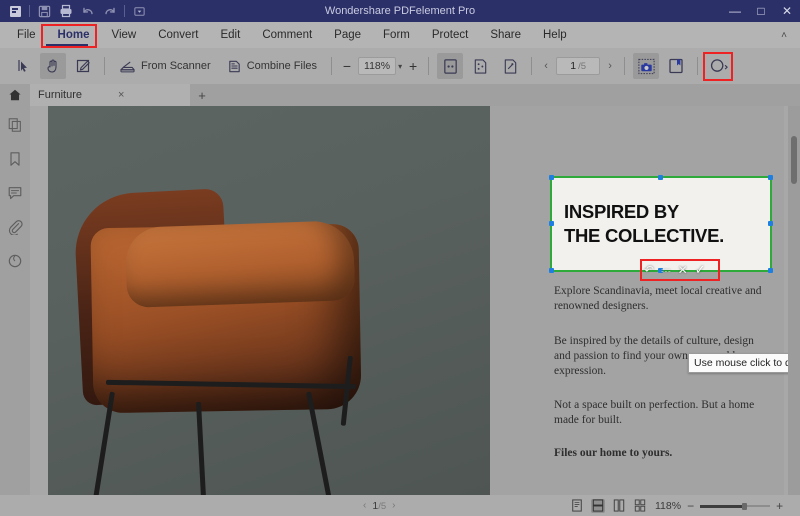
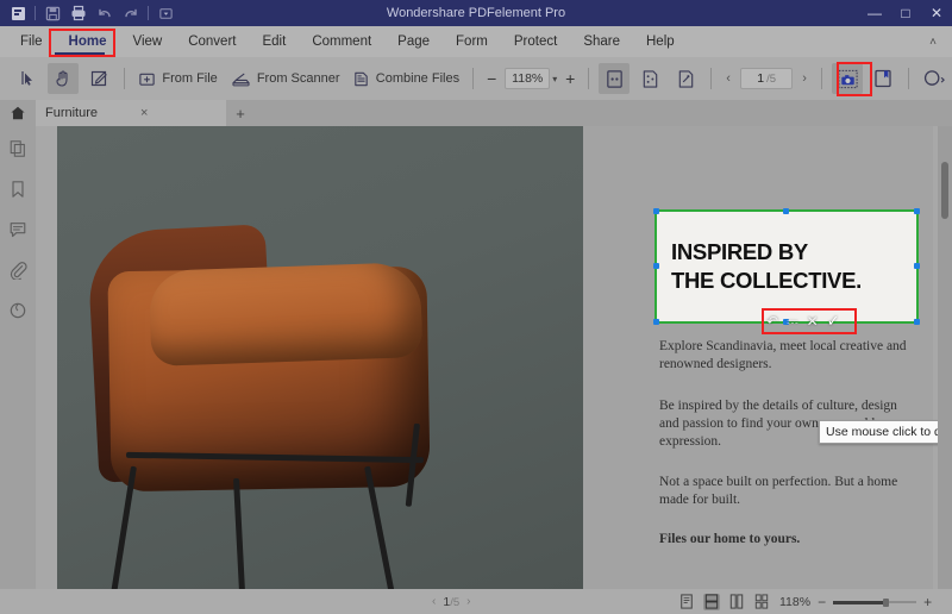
  Wondershare PDFelement Pro
  —
  □
  ✕
  File
  Home
  View
  Convert
  Edit
  Comment
  Page
  Form
  Protect
  Share
  Help
  ˄
+ From File
  From Scanner
  Combine Files
  −
  118%
  ▾
  +
  ‹
  1
  /5
  ›
  Furniture
  ×
  +
  INSPIRED BY
  THE COLLECTIVE.
  Explore Scandinavia, meet local creative and renowned designers.
  Be inspired by the details of culture, design and passion to find your own expression.
  Not a space built on perfection. But a home made for built.
  Files our home to yours.
  ↶
  ⎓
  ✕
  ✓
  ‹
  1/5
  ›
  118%
  −
  +
